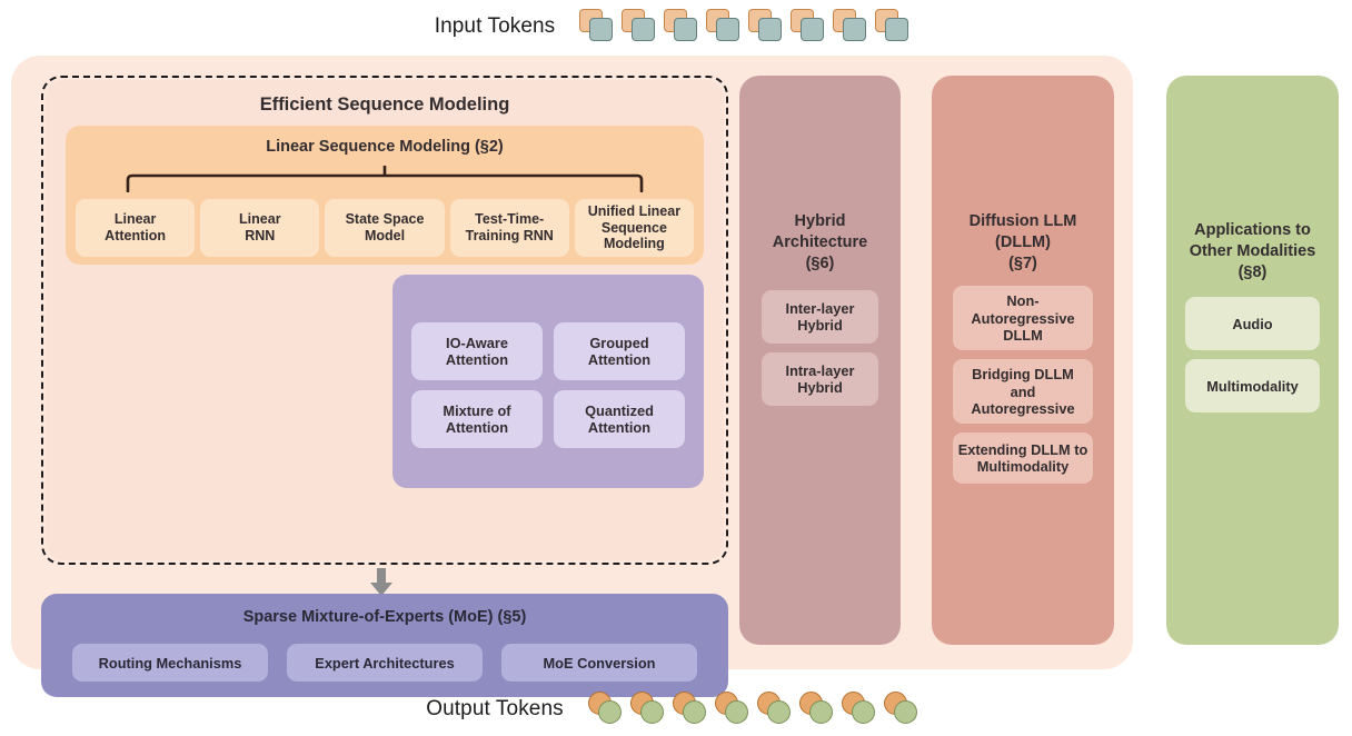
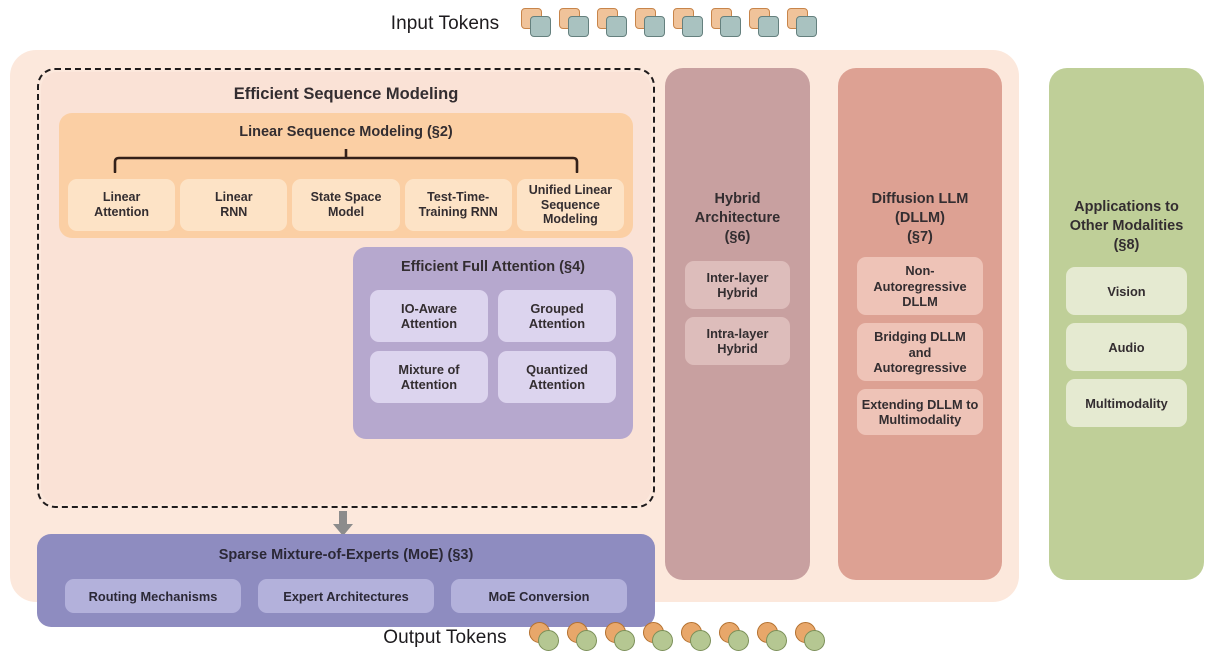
  Input Tokens
  Efficient Sequence Modeling
  Linear Sequence Modeling (§2)
  Linear
  Attention
  Linear
  RNN
  State Space
  Model
  Test-Time-
  Training RNN
  Unified Linear
  Sequence
  Modeling
+ Efficient Full Attention (§4)
  IO-Aware
  Attention
  Grouped
  Attention
  Mixture of
  Attention
  Quantized
  Attention
- Sparse Mixture-of-Experts (MoE) (§5)
+ Sparse Mixture-of-Experts (MoE) (§3)
  Routing Mechanisms
  Expert Architectures
  MoE Conversion
  Hybrid
  Architecture
  (§6)
  Inter-layer Hybrid
  Intra-layer Hybrid
  Diffusion LLM
  (DLLM)
  (§7)
  Non-
  Autoregressive
  DLLM
  Bridging DLLM
  and
  Autoregressive
  Extending DLLM to
  Multimodality
  Applications to
  Other Modalities
  (§8)
+ Vision
  Audio
  Multimodality
  Output Tokens
